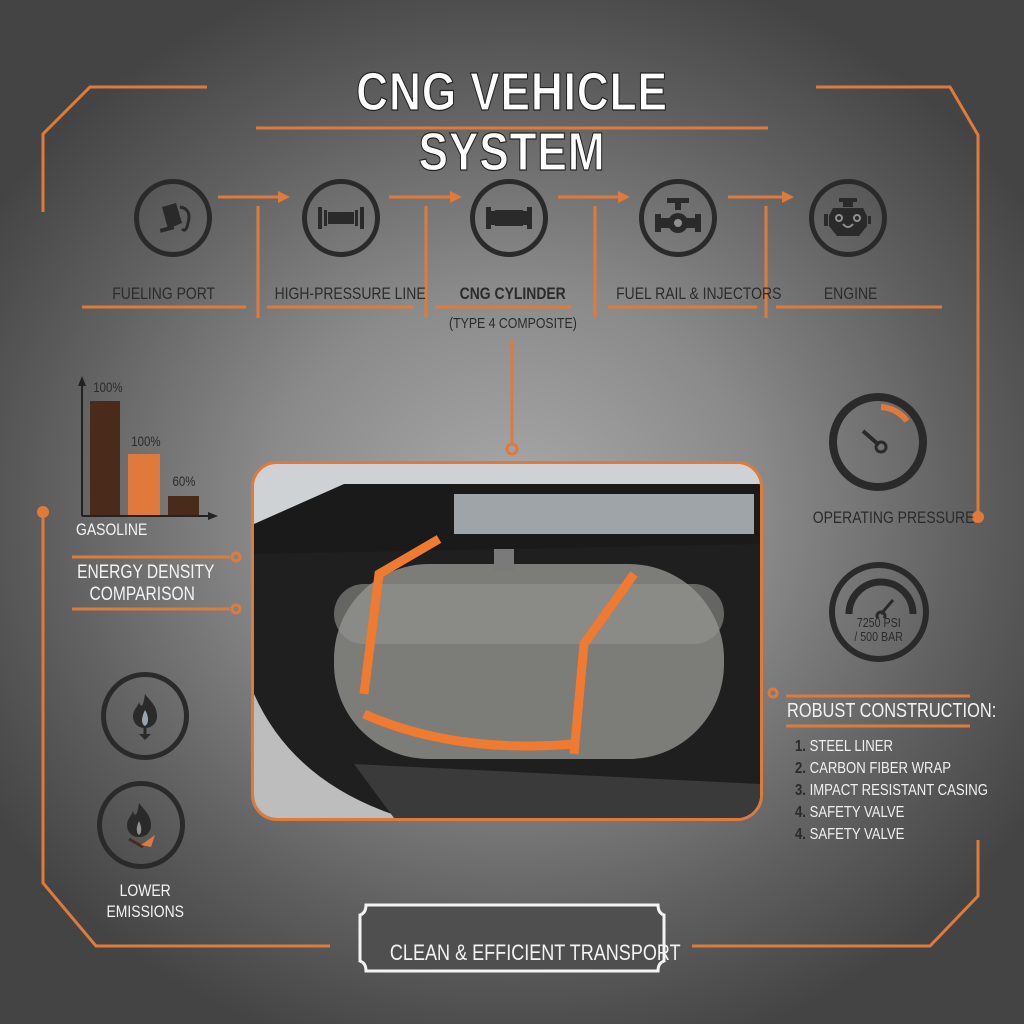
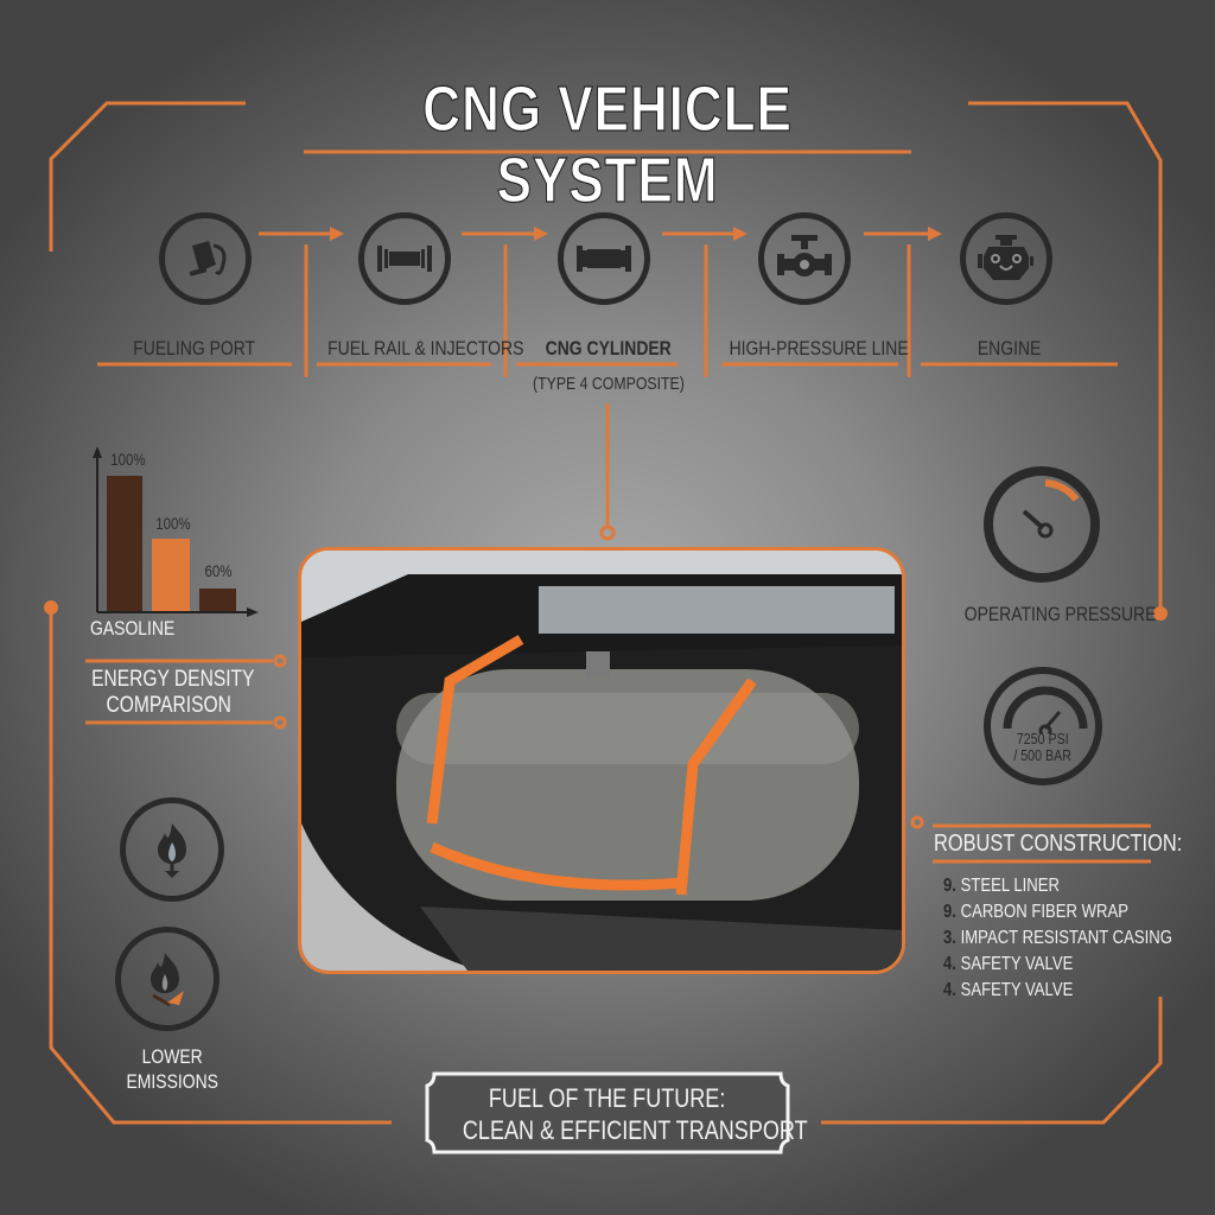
  CNG VEHICLE SYSTEM
  FUELING PORT
- HIGH-PRESSURE LINE
+ FUEL RAIL & INJECTORS
  CNG CYLINDER
  (TYPE 4 COMPOSITE)
- FUEL RAIL & INJECTORS
+ HIGH-PRESSURE LINE
  ENGINE
  100%
  100%
  60%
  GASOLINE
  ENERGY DENSITY
  COMPARISON
  LOWER
  EMISSIONS
  OPERATING PRESSURE
  7250 PSI
  / 500 BAR
  ROBUST CONSTRUCTION:
- 1. STEEL LINER
+ 9. STEEL LINER
- 2. CARBON FIBER WRAP
+ 9. CARBON FIBER WRAP
  3. IMPACT RESISTANT CASING
  4. SAFETY VALVE
  4. SAFETY VALVE
+ FUEL OF THE FUTURE:
  CLEAN & EFFICIENT TRANSPORT
